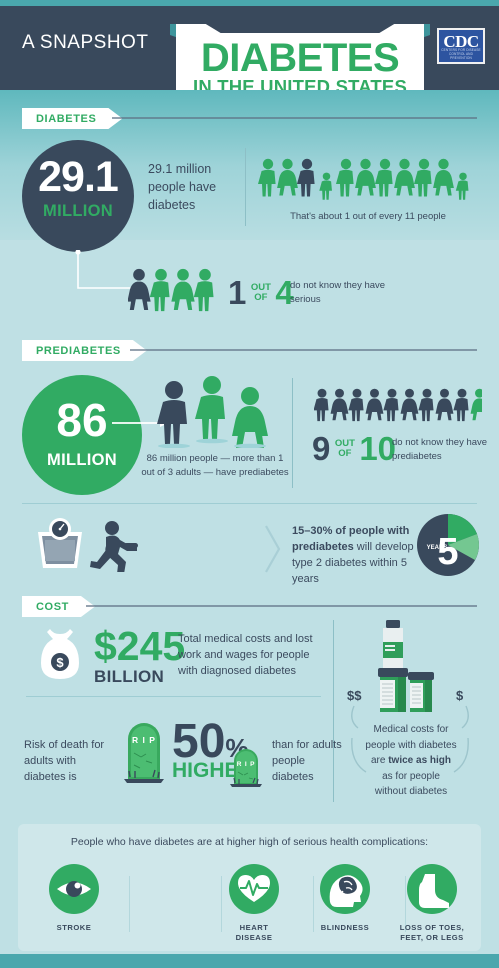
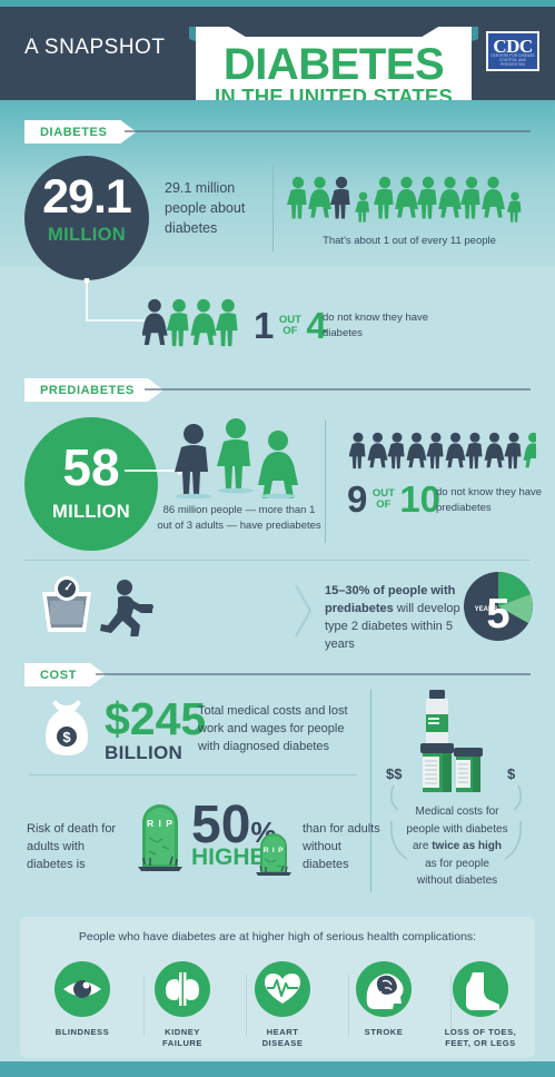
  A SNAPSHOT
  DIABETES
  IN THE UNITED STATES
  CDC
  DIABETES
  29.1
  MILLION
- 29.1 million people have diabetes
+ 29.1 million people about diabetes
  That's about 1 out of every 11 people
  1
  OUT
  OF
  4
- do not know they have serious
+ do not know they have diabetes
  PREDIABETES
- 86
+ 58
  MILLION
  86 million people — more than 1 out of 3 adults — have prediabetes
  9
  OUT
  OF
  10
  do not know they have prediabetes
  15–30% of people with prediabetes will develop type 2 diabetes within 5 years
  5
  COST
  $
  $245
  BILLION
  Total medical costs and lost work and wages for people with diagnosed diabetes
  Risk of death for adults with diabetes is
  R I P
  50%
  HIGHE
- than for adults people diabetes
+ than for adults without diabetes
  $$
  $
  Medical costs for
  people with diabetes
  are twice as high
  as for people
  without diabetes
  People who have diabetes are at higher high of serious health complications:
- STROKE
+ BLINDNESS
+ KIDNEY
+ FAILURE
  HEART
  DISEASE
- BLINDNESS
+ STROKE
  LOSS OF TOES,
  FEET, OR LEGS
